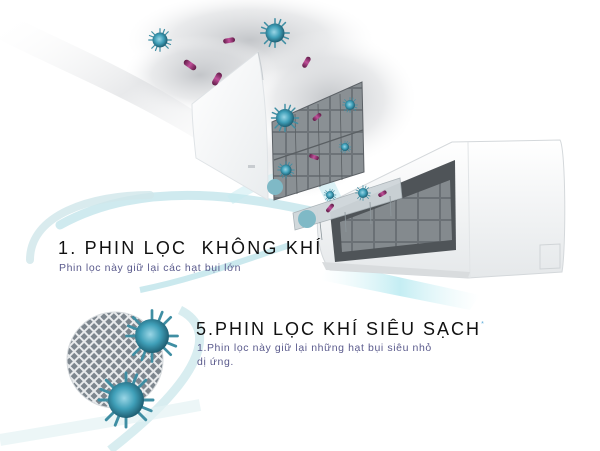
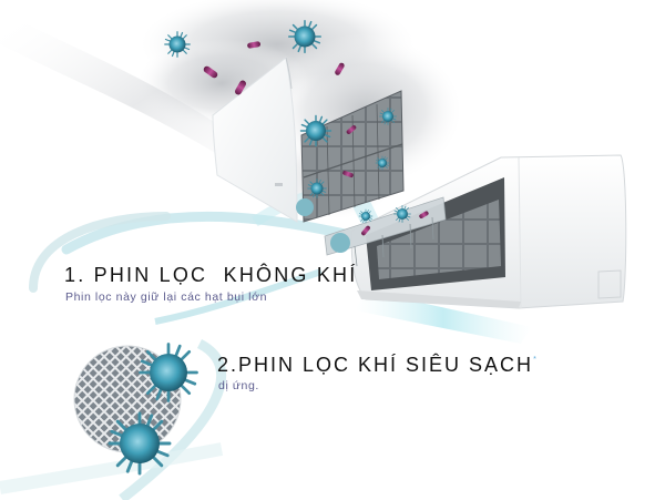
  1. PHIN LỌC KHÔNG KHÍ
  Phin lọc này giữ lại các hạt bụi lớn
- 5.PHIN LỌC KHÍ SIÊU SẠCH
+ 2.PHIN LỌC KHÍ SIÊU SẠCH
- 1.Phin lọc này giữ lại những hạt bụi siêu nhỏ
  dị ứng.
